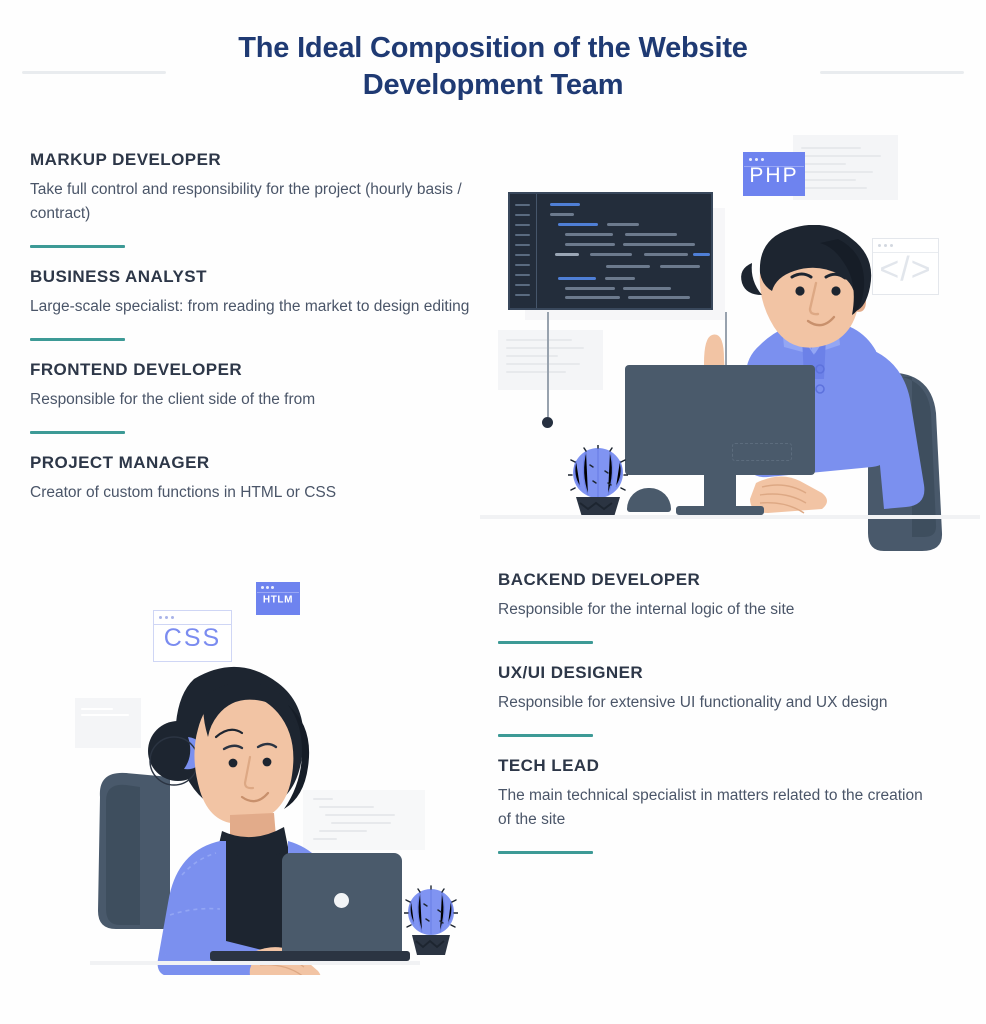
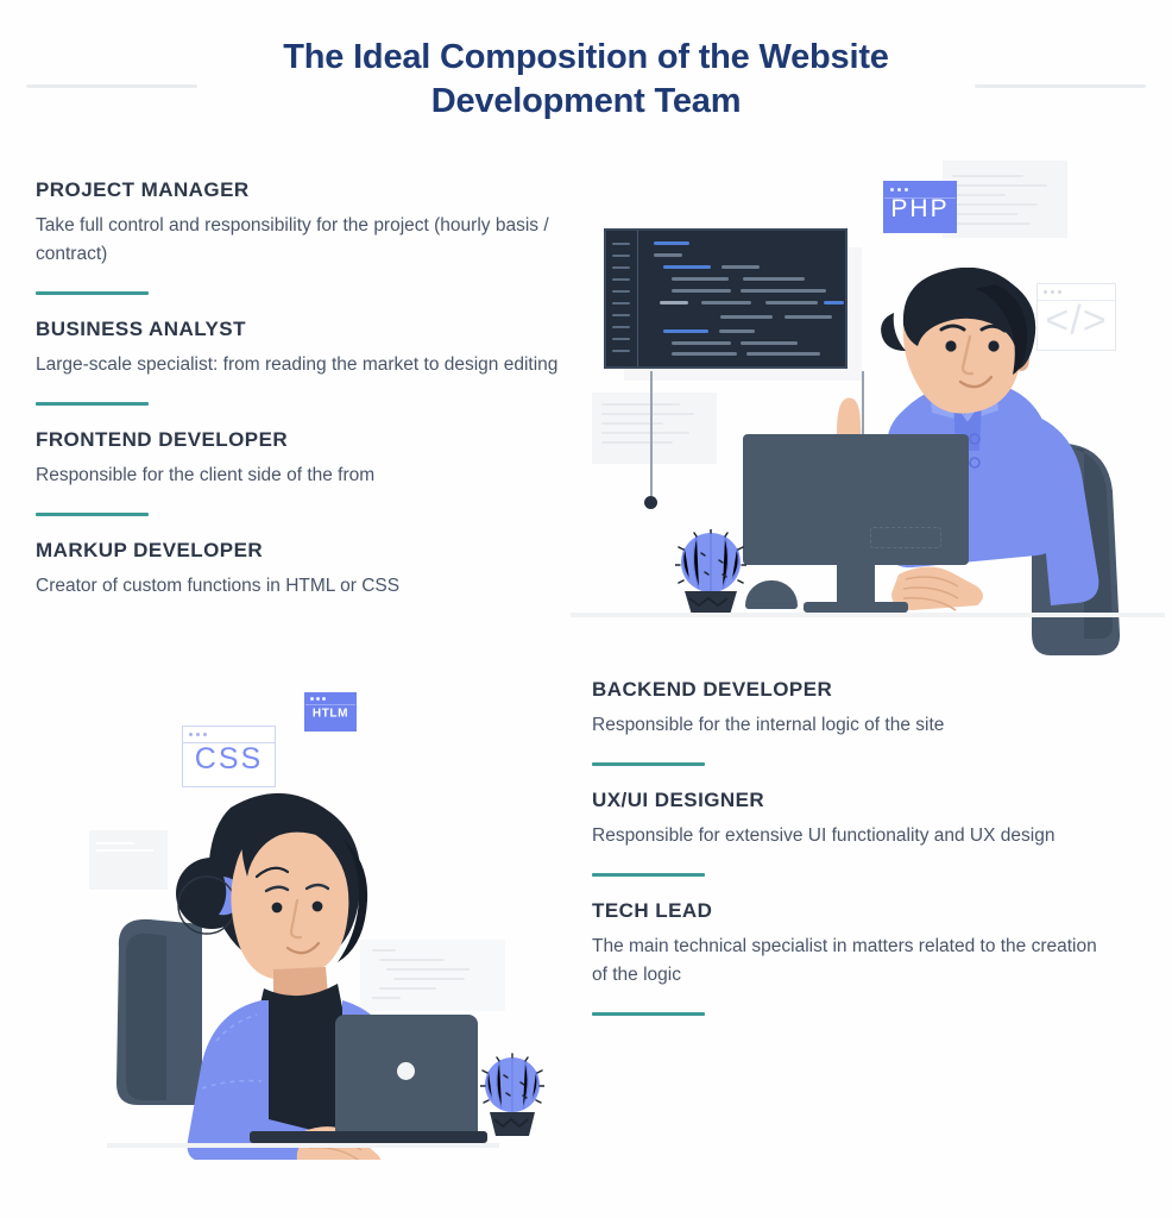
  The Ideal Composition of the Website
  Development Team
- MARKUP DEVELOPER
+ PROJECT MANAGER
  Take full control and responsibility for the project (hourly basis / contract)
  BUSINESS ANALYST
  Large-scale specialist: from reading the market to design editing
  FRONTEND DEVELOPER
  Responsible for the client side of the from
- PROJECT MANAGER
+ MARKUP DEVELOPER
  Creator of custom functions in HTML or CSS
  BACKEND DEVELOPER
  Responsible for the internal logic of the site
  UX/UI DESIGNER
  Responsible for extensive UI functionality and UX design
  TECH LEAD
- The main technical specialist in matters related to the creation of the site
+ The main technical specialist in matters related to the creation of the logic
  PHP
  </>
  HTLM
  CSS
